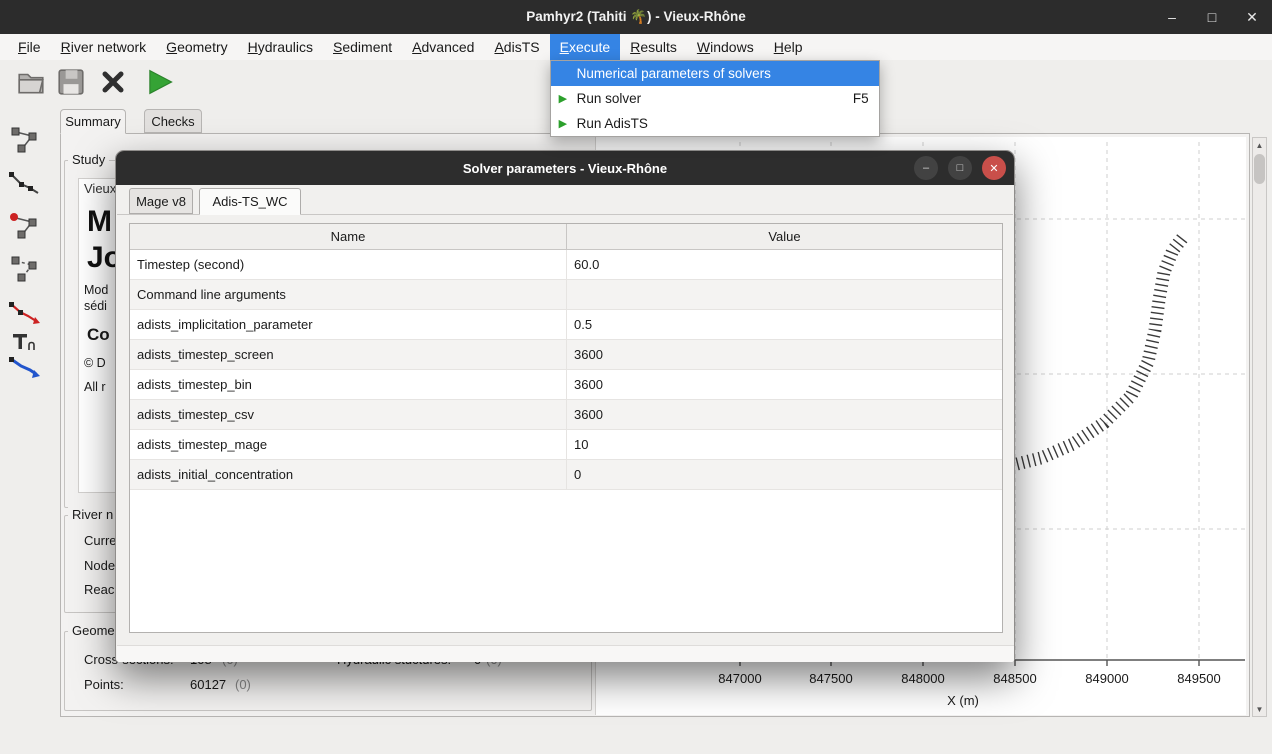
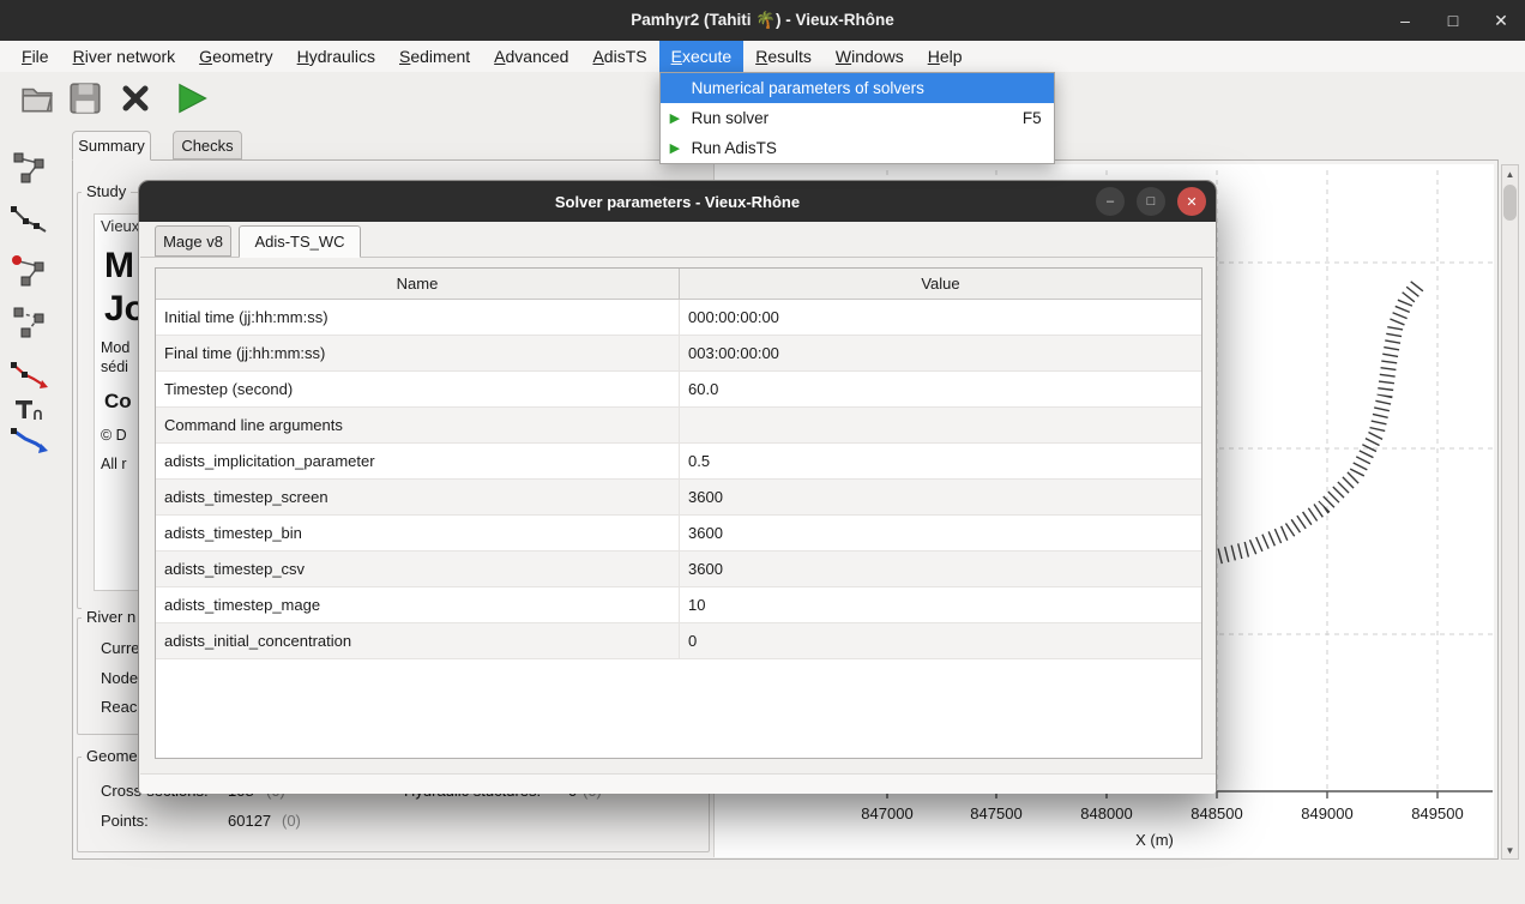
  Pamhyr2 (Tahiti 🌴) - Vieux-Rhône
  –
  □
  ✕
  File
  River network
  Geometry
  Hydraulics
  Sediment
  Advanced
  AdisTS
  Execute
  Numerical parameters of solvers
  ▶
  Run solver
  F5
  ▶
  Run AdisTS
  Results
  Windows
  Help
  Summary
  Checks
  Study
  Vieux
  M
  Jo
  Mod
  sédi
  Co
  © D
  All r
  River n
  Curre
  Node
  Reac
  Geome
  Points:
  60127
  (0)
  847000
  847500
  848000
  848500
  849000
  849500
  X (m)
  ▲
  ▼
  Solver parameters - Vieux-Rhône
  –
  □
  ✕
  Mage v8
  Adis-TS_WC
  Name
  Value
+ Initial time (jj:hh:mm:ss)
+ 000:00:00:00
+ Final time (jj:hh:mm:ss)
+ 003:00:00:00
  Timestep (second)
  60.0
  Command line arguments
  adists_implicitation_parameter
  0.5
  adists_timestep_screen
  3600
  adists_timestep_bin
  3600
  adists_timestep_csv
  3600
  adists_timestep_mage
  10
  adists_initial_concentration
  0
